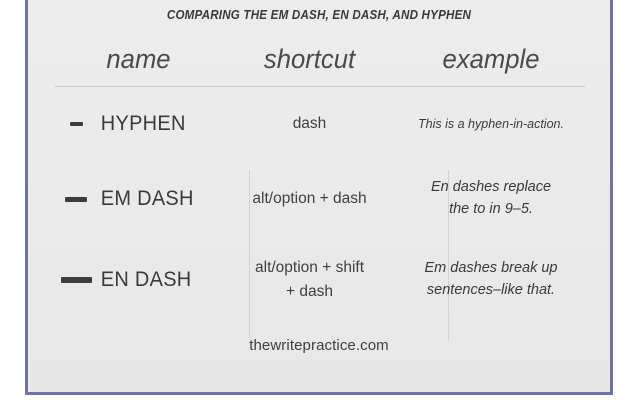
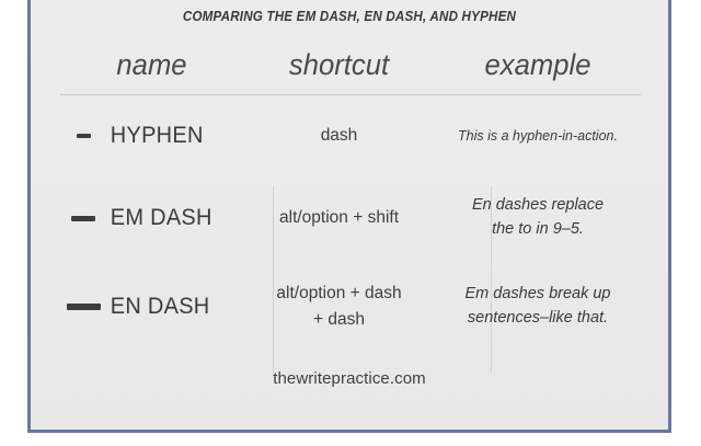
  COMPARING THE EM DASH, EN DASH, AND HYPHEN
  name
  shortcut
  example
  HYPHEN
  dash
  This is a hyphen-in-action.
  EM DASH
- alt/option + dash
+ alt/option + shift
  En dashes replace
  the to in 9–5.
  EN DASH
- alt/option + shift
+ alt/option + dash
  + dash
  Em dashes break up
  sentences–like that.
  thewritepractice.com
